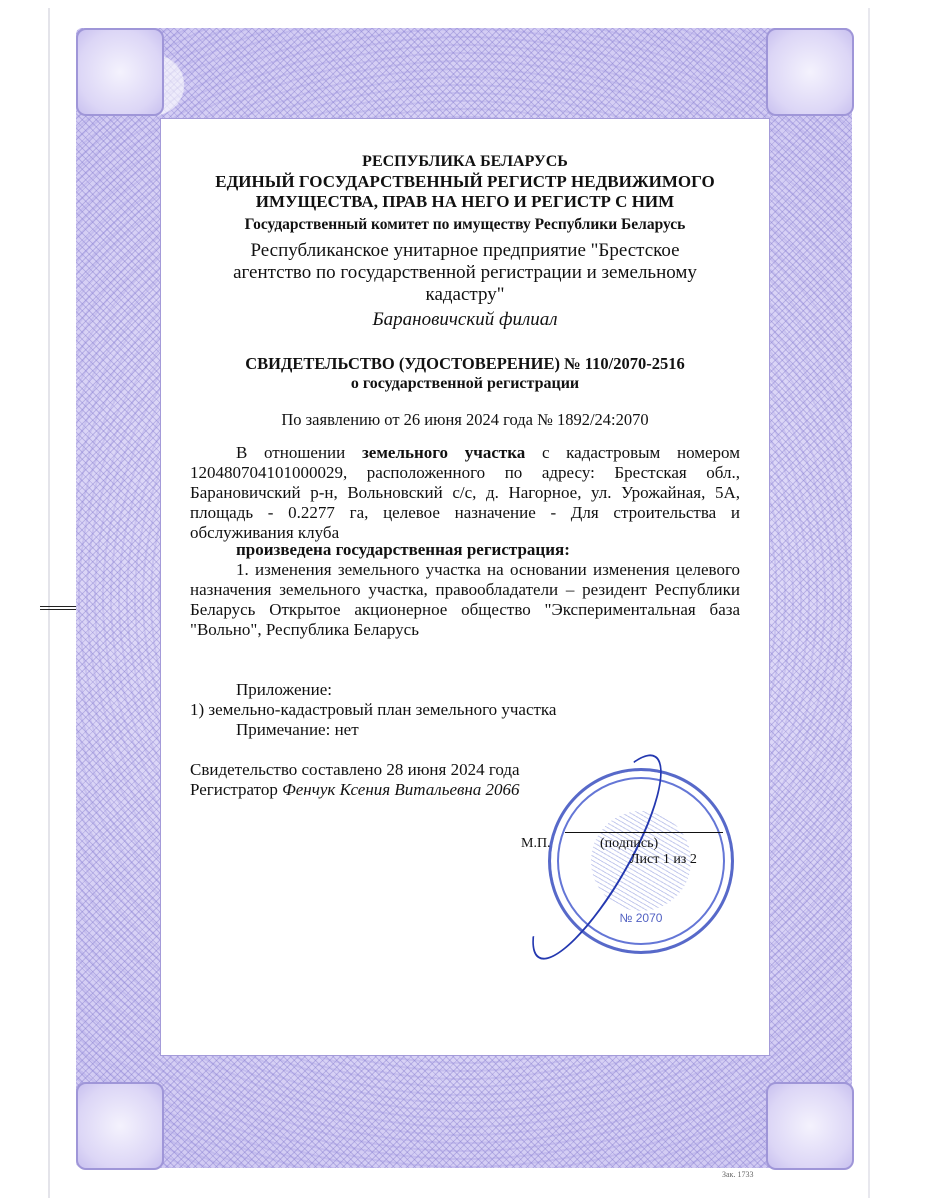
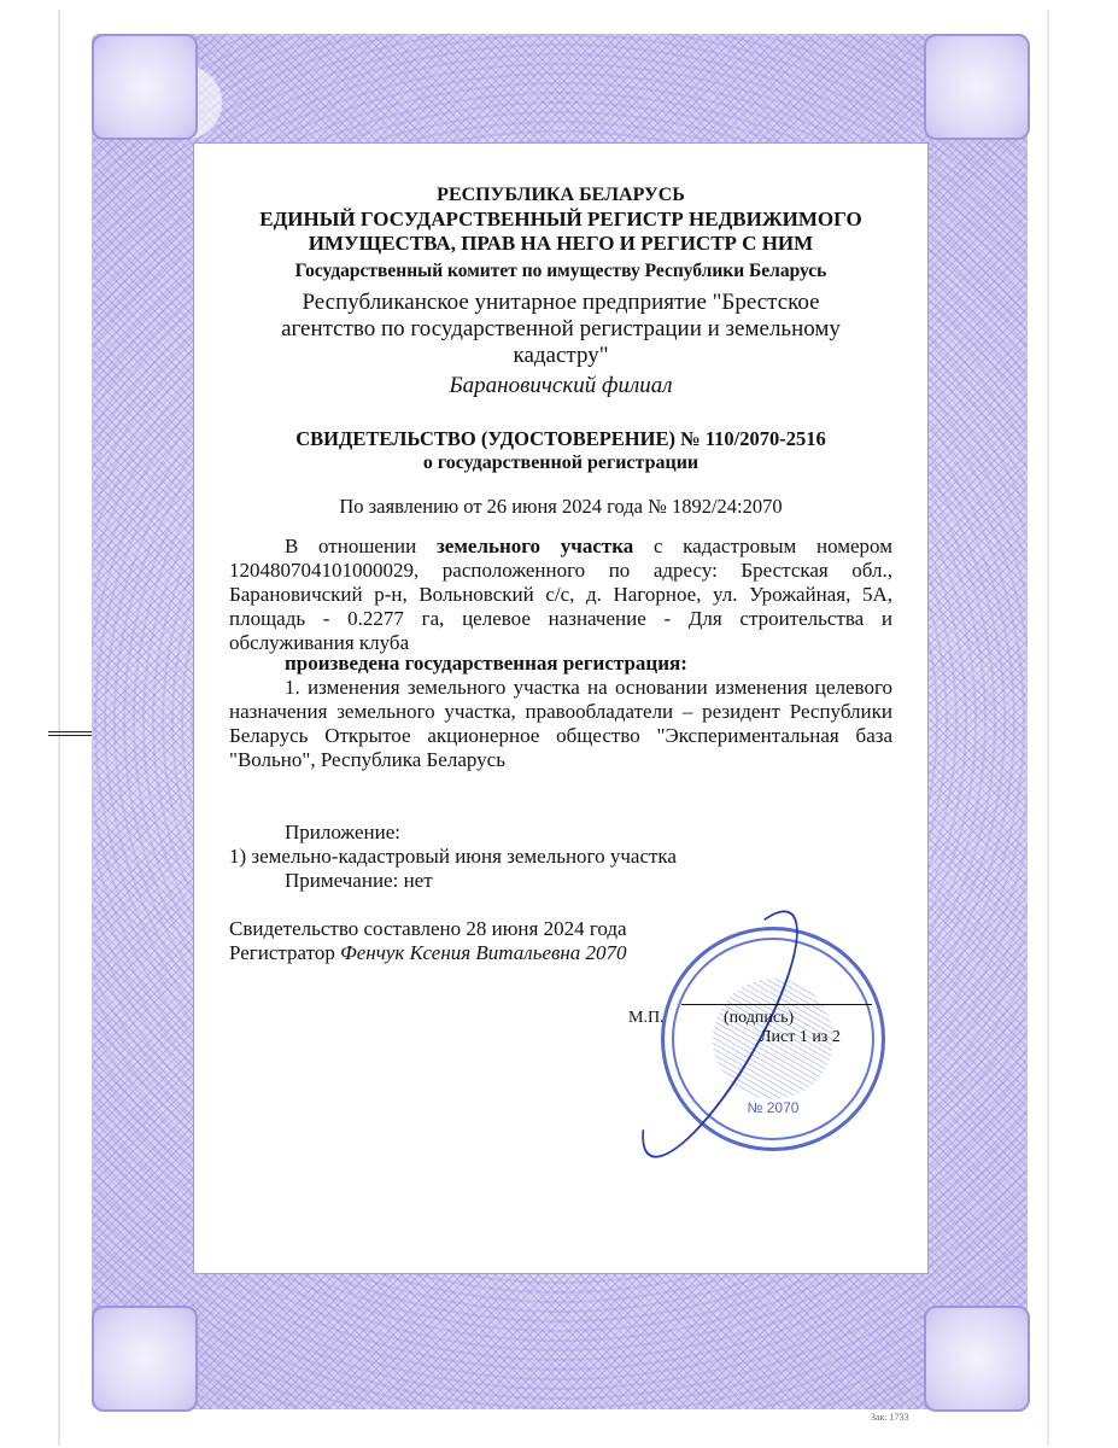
  РЕСПУБЛИКА БЕЛАРУСЬ
  ЕДИНЫЙ ГОСУДАРСТВЕННЫЙ РЕГИСТР НЕДВИЖИМОГО
  ИМУЩЕСТВА, ПРАВ НА НЕГО И РЕГИСТР С НИМ
  Государственный комитет по имуществу Республики Беларусь
  Республиканское унитарное предприятие "Брестское агентство по государственной регистрации и земельному кадастру"
  Барановичский филиал
  СВИДЕТЕЛЬСТВО (УДОСТОВЕРЕНИЕ) № 110/2070-2516
  о государственной регистрации
  По заявлению от 26 июня 2024 года № 1892/24:2070
  В отношении земельного участка с кадастровым номером 120480704101000029, расположенного по адресу: Брестская обл., Барановичский р-н, Вольновский с/с, д. Нагорное, ул. Урожайная, 5А, площадь - 0.2277 га, целевое назначение - Для строительства и обслуживания клуба
  произведена государственная регистрация:
  1. изменения земельного участка на основании изменения целевого назначения земельного участка, правообладатели – резидент Республики Беларусь Открытое акционерное общество "Экспериментальная база "Вольно", Республика Беларусь
  Приложение:
- 1) земельно-кадастровый план земельного участка
+ 1) земельно-кадастровый июня земельного участка
  Примечание: нет
  Свидетельство составлено 28 июня 2024 года
- Регистратор Фенчук Ксения Витальевна 2066
+ Регистратор Фенчук Ксения Витальевна 2070
  № 2070
  М.П.
  (подпись)
  Лист 1 из 2
  Зак. 1733
